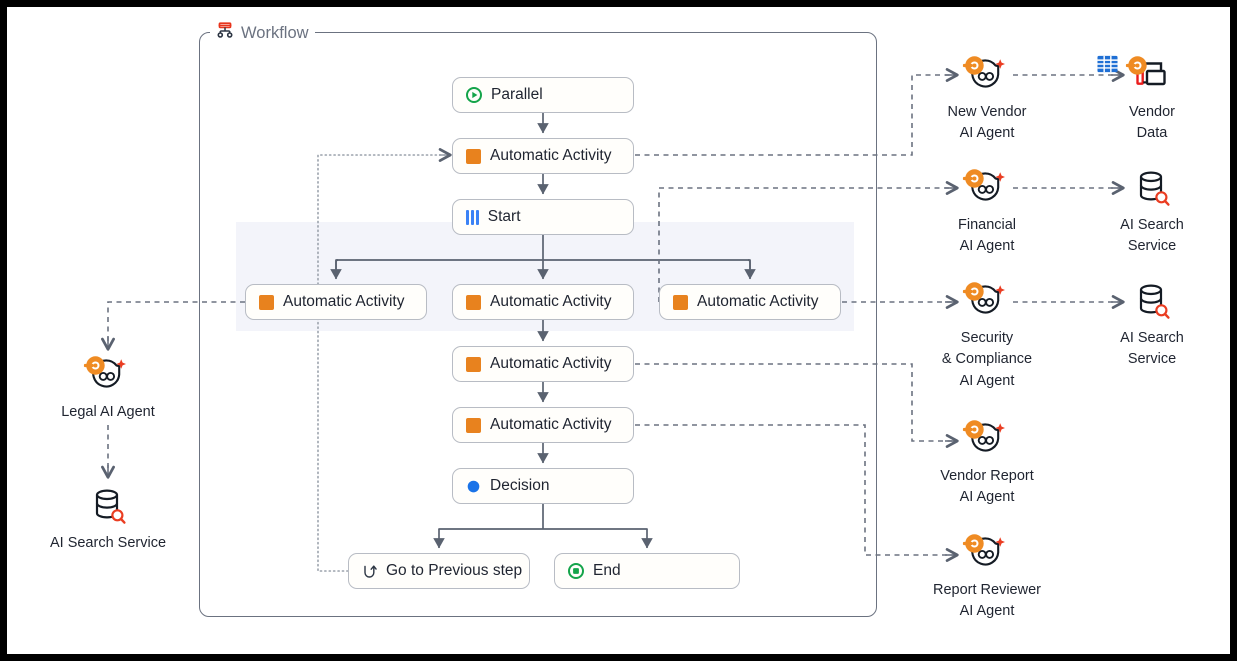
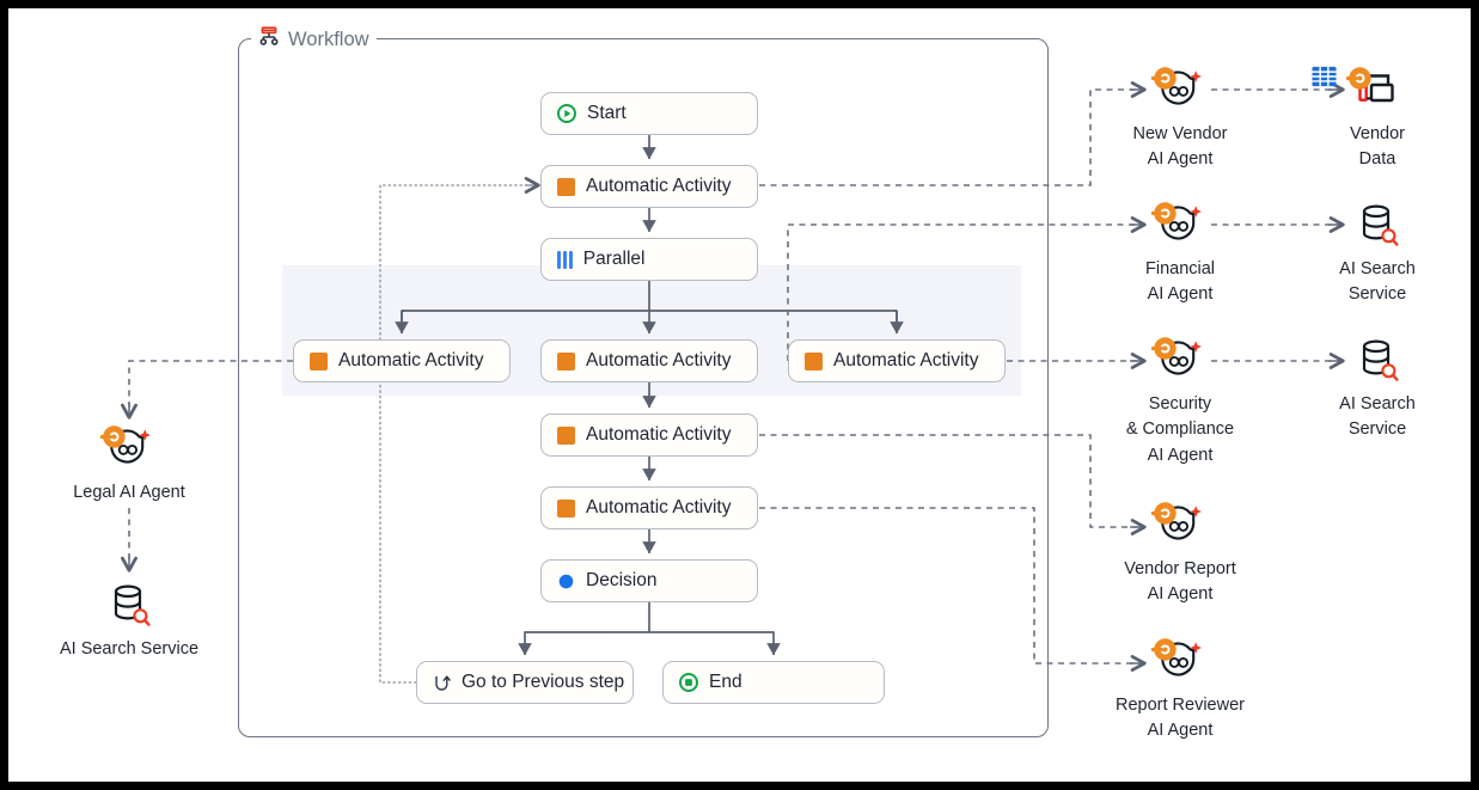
  Workflow
- Parallel
+ Start
  Automatic Activity
- Start
+ Parallel
  Automatic Activity
  Automatic Activity
  Automatic Activity
  Automatic Activity
  Automatic Activity
  Decision
  Go to Previous step
  End
  New Vendor
  AI Agent
  Vendor
  Data
  Financial
  AI Agent
  AI Search
  Service
  Security
  & Compliance
  AI Agent
  AI Search
  Service
  Vendor Report
  AI Agent
  Report Reviewer
  AI Agent
  Legal AI Agent
  AI Search Service
